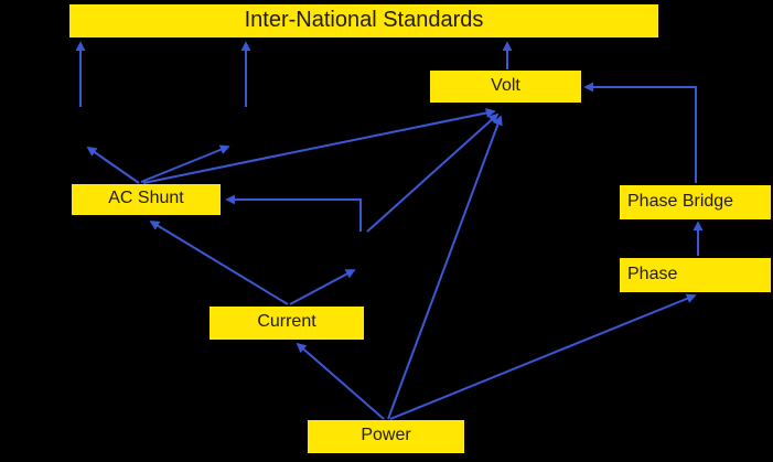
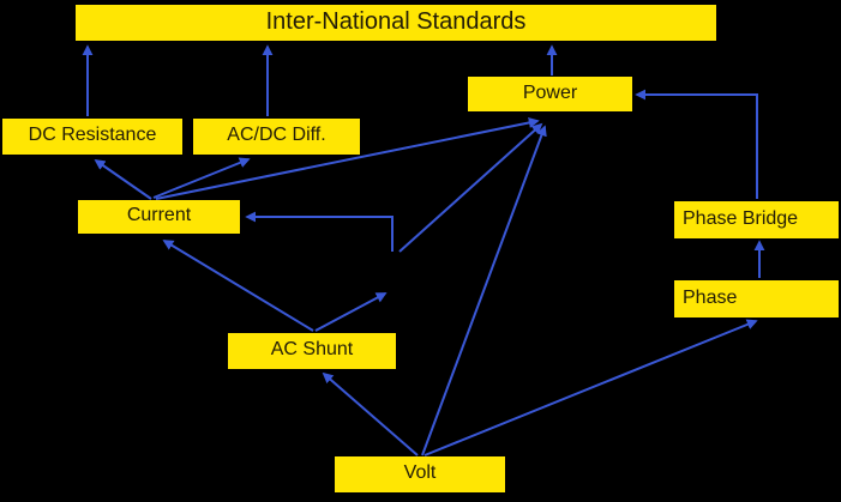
  Inter-National Standards
+ DC Resistance
+ AC/DC Diff.
- Volt
+ Power
- AC Shunt
+ Current
  Phase Bridge
  Phase
- Current
+ AC Shunt
- Power
+ Volt
